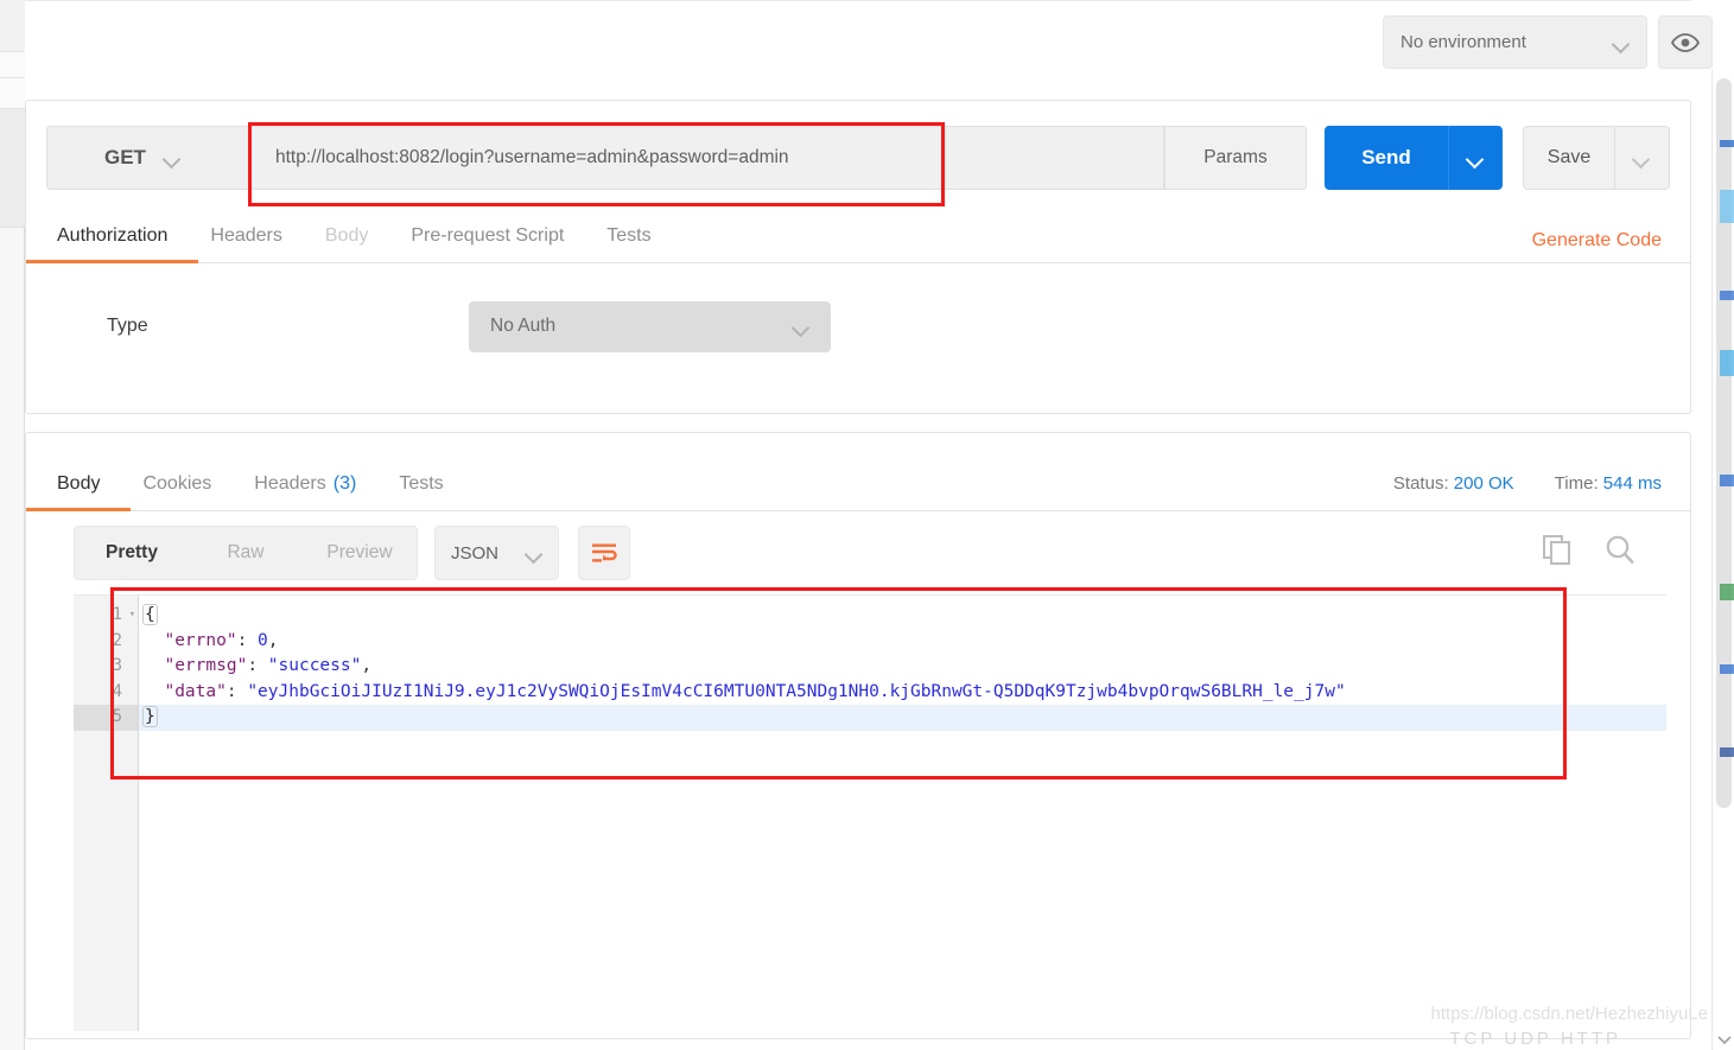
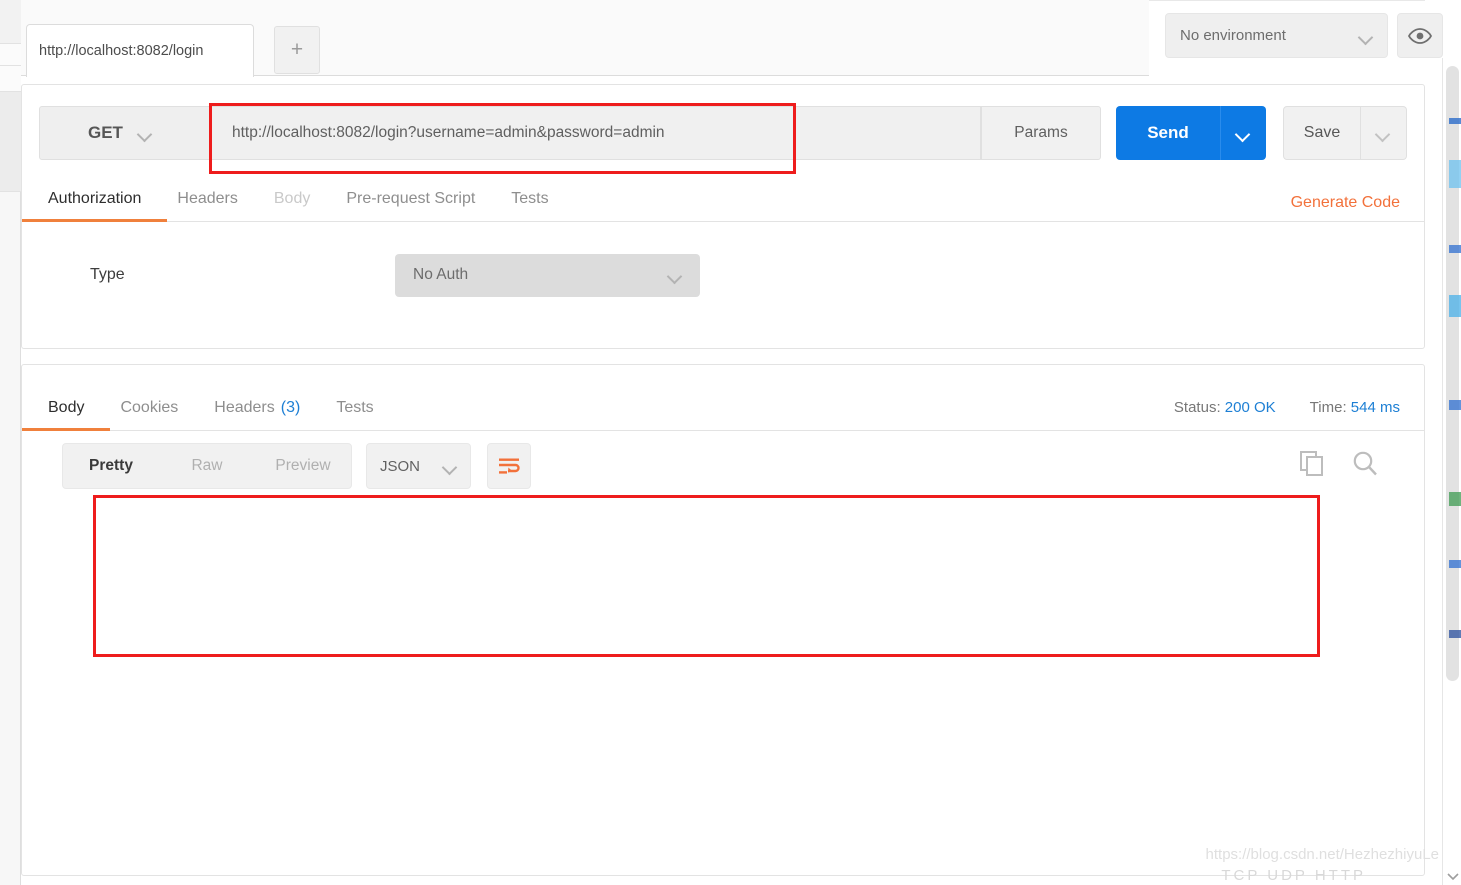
+ http://localhost:8082/login
+ +
  No environment
  GET
  http://localhost:8082/login?username=admin&password=admin
  Params
  Send
  Save
  Authorization
  Headers
  Body
  Pre-request Script
  Tests
  Generate Code
  Type
  No Auth
  Body
  Cookies
  Headers
  (3)
  Tests
  Status: 200 OK
  Time: 544 ms
  Pretty
  Raw
  Preview
  JSON
- 1
- ▾
- 2
- 3
- 4
- 5
- {
- "errno": 0,
- "errmsg": "success",
- "data": "eyJhbGciOiJIUzI1NiJ9.eyJ1c2VySWQiOjEsImV4cCI6MTU0NTA5NDg1NH0.kjGbRnwGt-Q5DDqK9Tzjwb4bvpOrqwS6BLRH_le_j7w"
- }
  TCP UDP HTTP
  https://blog.csdn.net/HezhezhiyuLe
